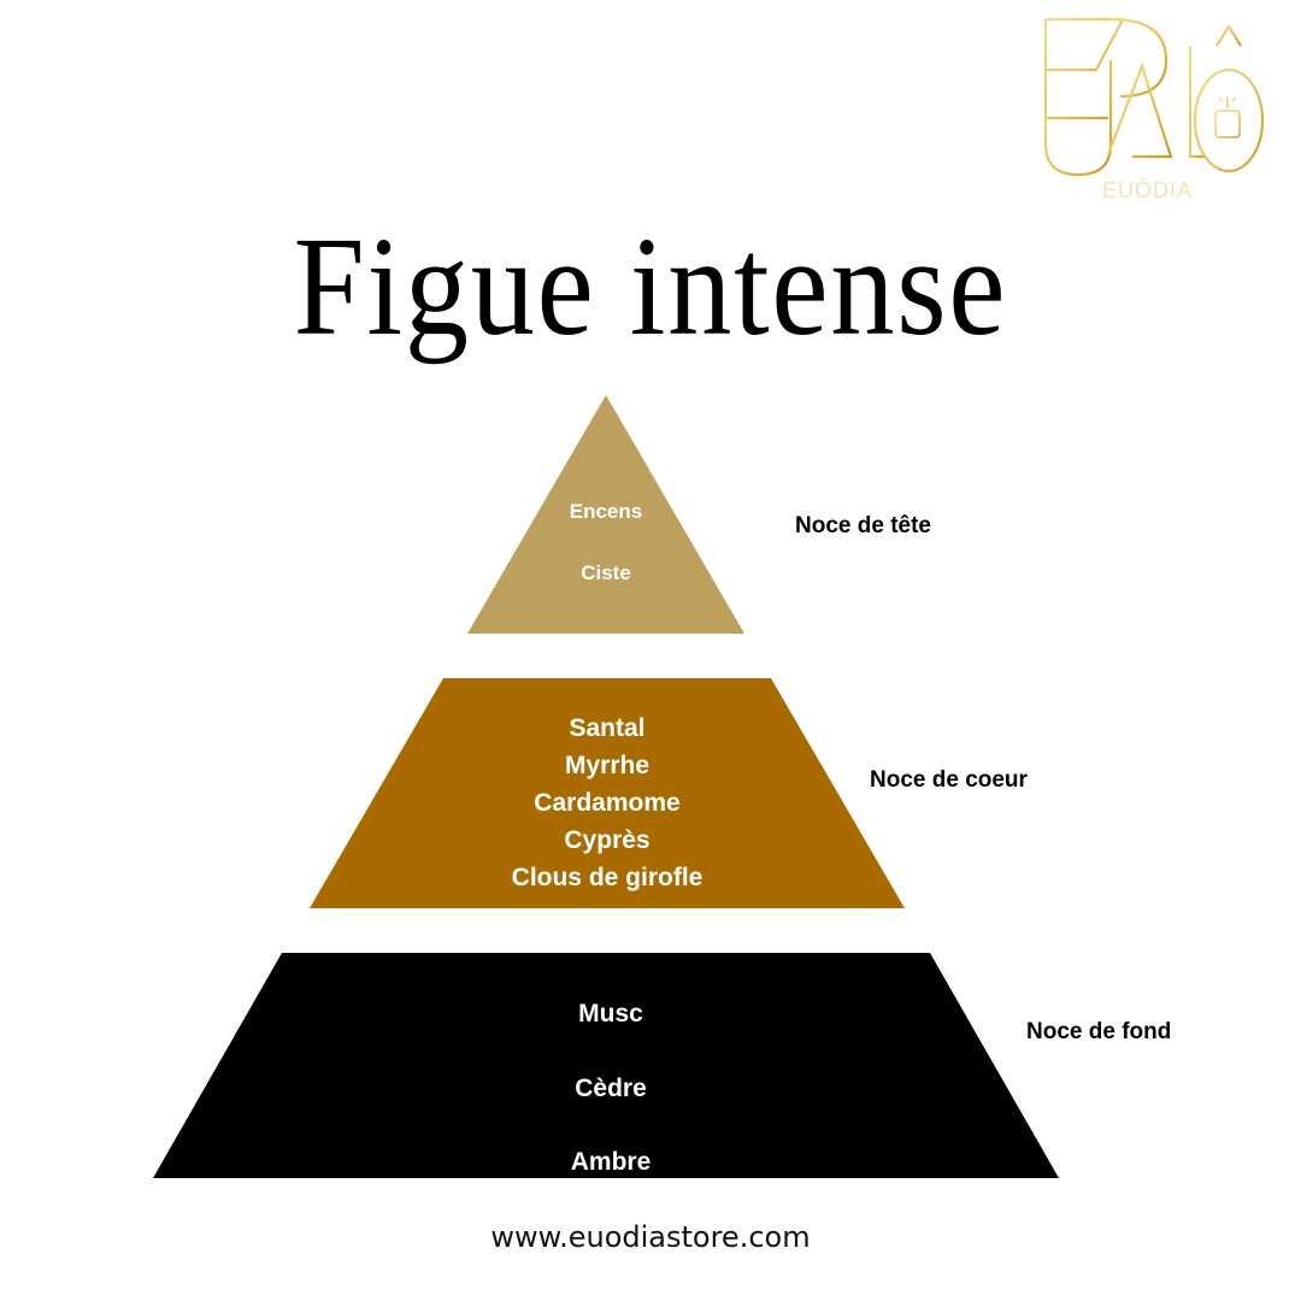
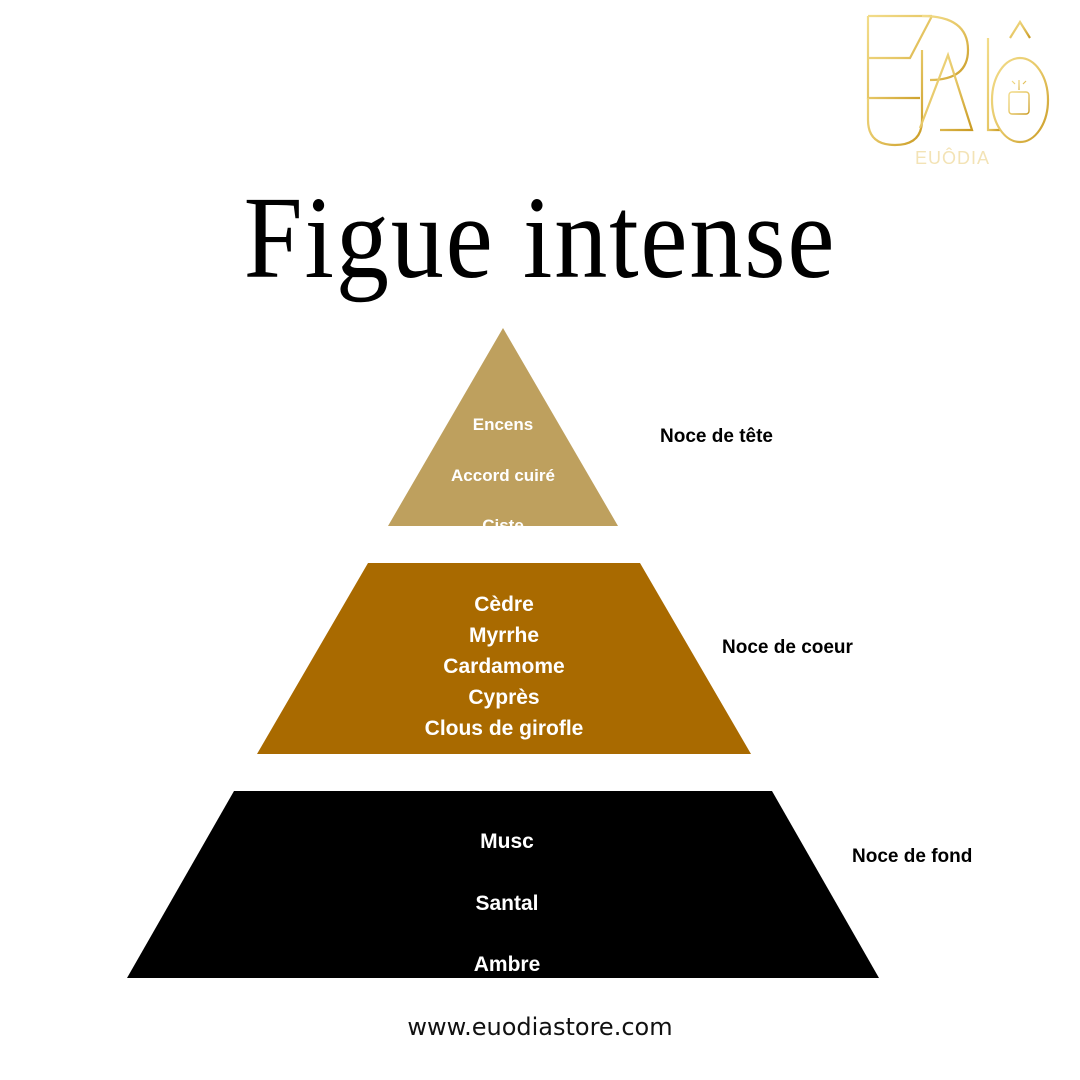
  EUÔDIA
  Figue intense
  Encens
+ Accord cuiré
  Ciste
  Noce de tête
- Santal
+ Cèdre
  Myrrhe
  Cardamome
  Cyprès
  Clous de girofle
  Noce de coeur
  Musc
- Cèdre
+ Santal
  Ambre
  Noce de fond
  www.euodiastore.com
